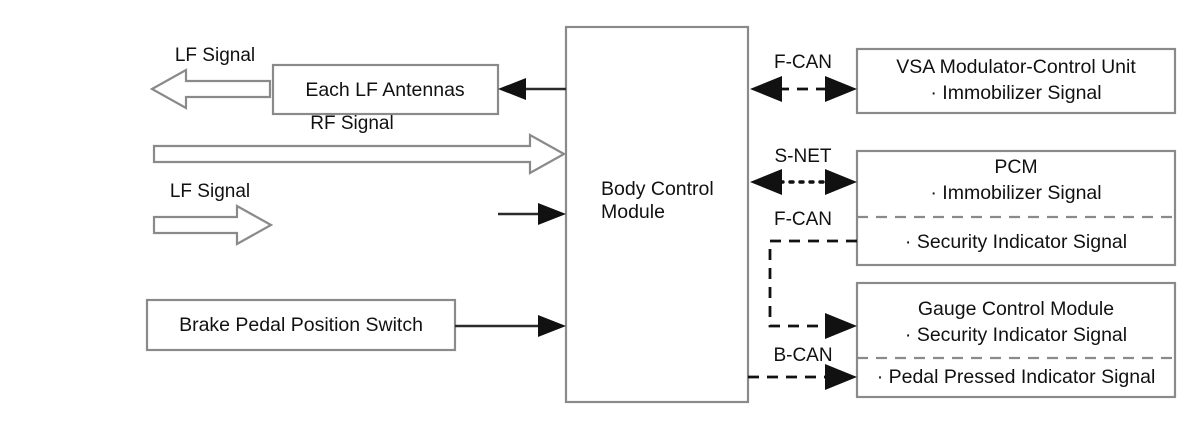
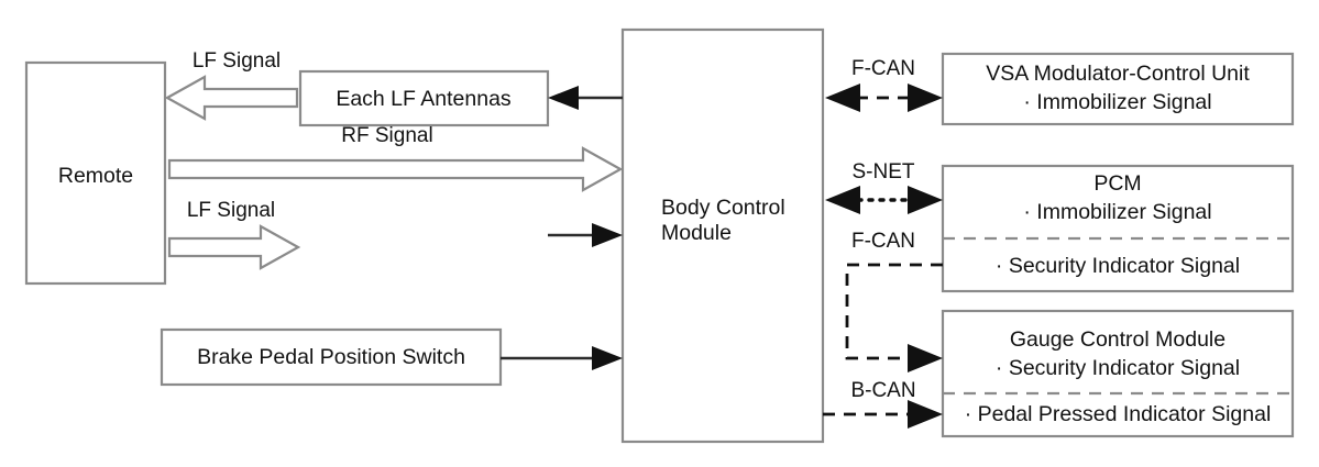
+ Remote
  Each LF Antennas
  Brake Pedal Position Switch
  Body Control
  Module
  VSA Modulator-Control Unit
  · Immobilizer Signal
  PCM
  · Immobilizer Signal
  · Security Indicator Signal
  Gauge Control Module
  · Security Indicator Signal
  · Pedal Pressed Indicator Signal
  LF Signal
  RF Signal
  LF Signal
  F-CAN
  S-NET
  F-CAN
  B-CAN
